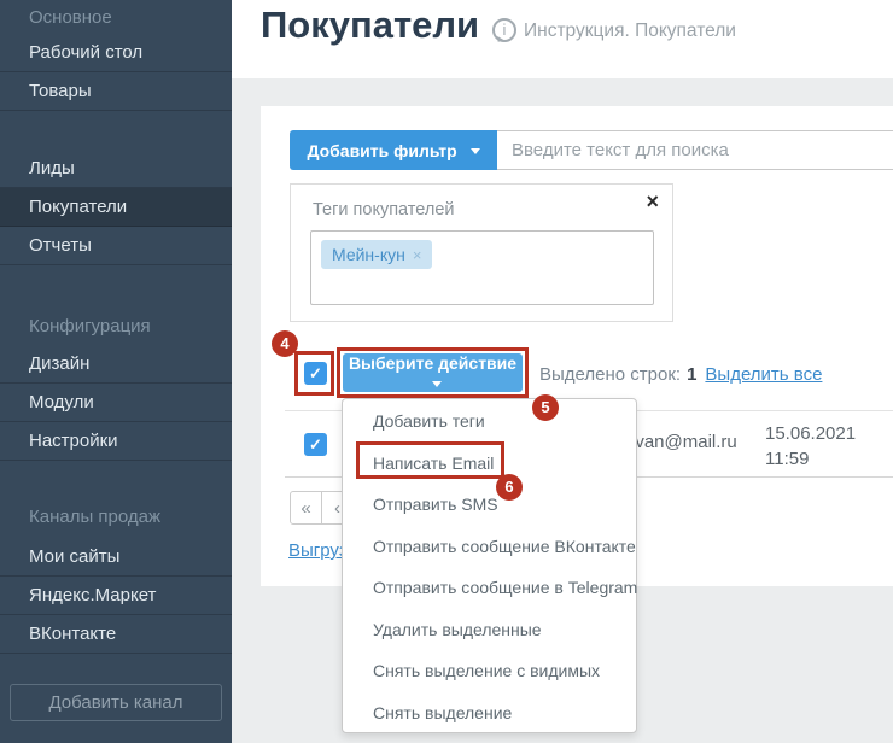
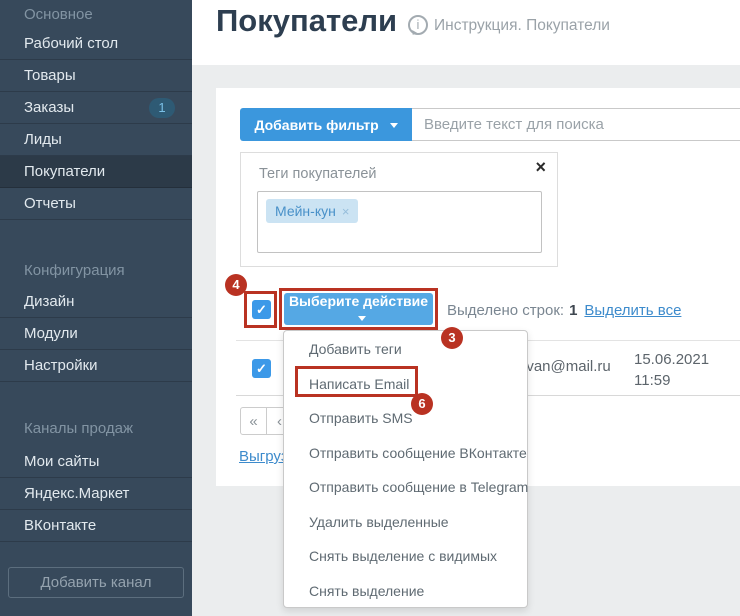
  Основное
  Рабочий стол
  Товары
+ Заказы
+ 1
  Лиды
  Покупатели
  Отчеты
  Конфигурация
  Дизайн
  Модули
  Настройки
  Каналы продаж
  Мои сайты
  Яндекс.Маркет
  ВКонтакте
  Добавить канал
  Покупатели
  i
  Инструкция. Покупатели
  Добавить фильтр
  Введите текст для поиска
  Теги покупателей
  ×
  Мейн-кун ×
  ✓
  Выберите действие
  Выделено строк: 1 Выделить все
  ✓
  van@mail.ru
  15.06.2021
  11:59
  «
  ‹
  Добавить теги
  Написать Email
  Отправить SMS
  Отправить сообщение ВКонтакте
  Отправить сообщение в Telegram
  Удалить выделенные
  Снять выделение с видимых
  Снять выделение
  4
- 5
+ 3
  6
